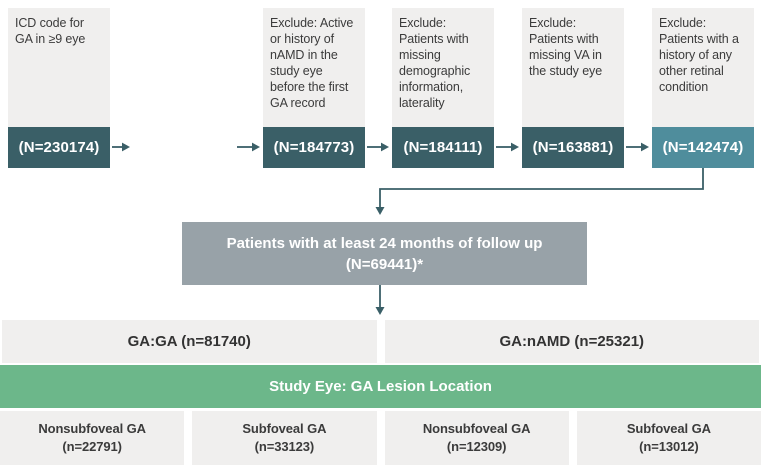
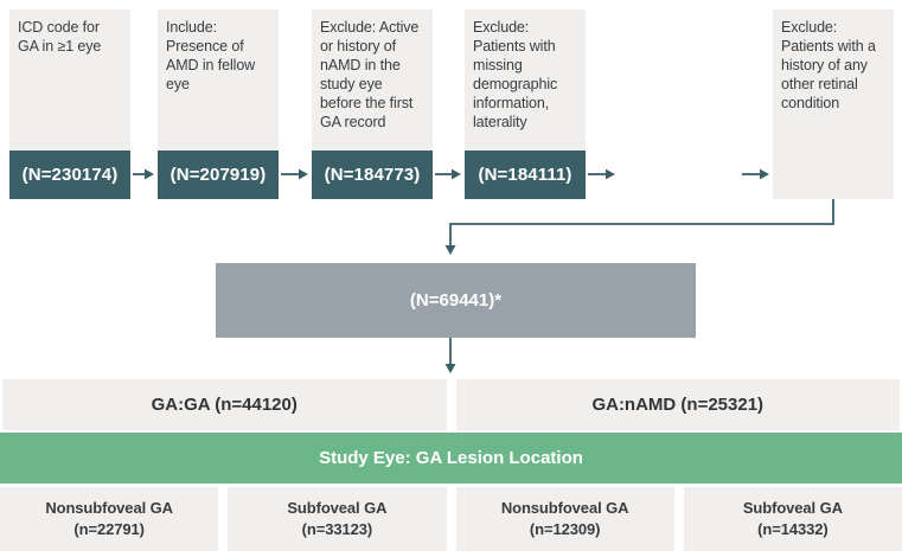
- ICD code for GA in ≥9 eye
+ ICD code for GA in ≥1 eye
  (N=230174)
+ Include: Presence of AMD in fellow eye
+ (N=207919)
  Exclude: Active or history of nAMD in the study eye before the first GA record
  (N=184773)
  Exclude: Patients with missing demographic information, laterality
  (N=184111)
- Exclude: Patients with missing VA in the study eye
- (N=163881)
  Exclude: Patients with a history of any other retinal condition
- (N=142474)
- Patients with at least 24 months of follow up
  (N=69441)*
- GA:GA (n=81740)
+ GA:GA (n=44120)
  GA:nAMD (n=25321)
  Study Eye: GA Lesion Location
  Nonsubfoveal GA
  (n=22791)
  Subfoveal GA
  (n=33123)
  Nonsubfoveal GA
  (n=12309)
  Subfoveal GA
- (n=13012)
+ (n=14332)
